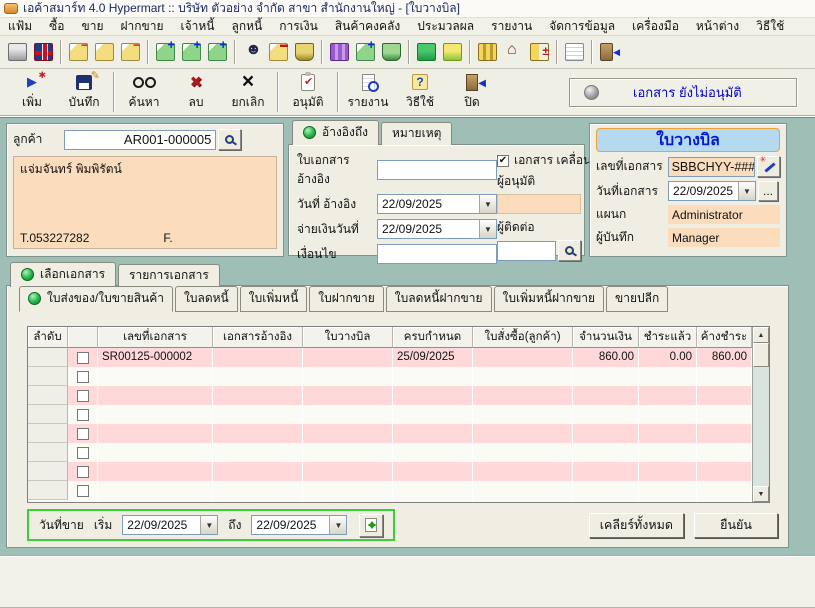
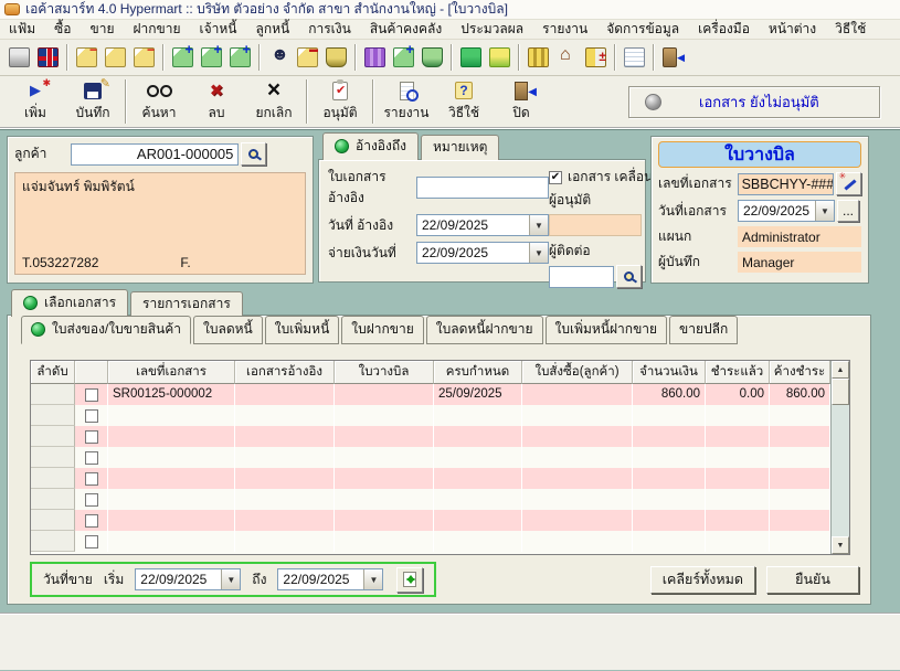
  เอค้าสมาร์ท 4.0 Hypermart :: บริษัท ตัวอย่าง จำกัด สาขา สำนักงานใหญ่ - [ใบวางบิล]
  แฟ้ม
  ซื้อ
  ขาย
  ฝากขาย
  เจ้าหนี้
  ลูกหนี้
  การเงิน
  สินค้าคงคลัง
  ประมวลผล
  รายงาน
  จัดการข้อมูล
  เครื่องมือ
  หน้าต่าง
  วิธีใช้
  เพิ่ม
  บันทึก
  ค้นหา
  ลบ
  ยกเลิก
  อนุมัติ
  รายงาน
  วิธีใช้
  ปิด
  เอกสาร ยังไม่อนุมัติ
  ลูกค้า
  AR001-000005
  แจ่มจันทร์ พิมพิรัตน์
  T.053227282
  F.
  อ้างอิงถึง
  หมายเหตุ
  ใบเอกสาร อ้างอิง
  วันที่ อ้างอิง
  22/09/2025
  ▼
  จ่ายเงินวันที่
  22/09/2025
  ▼
- เงื่อนไข
  เอกสาร เคลื่อน
  ผู้อนุมัติ
  ผู้ติดต่อ
  ใบวางบิล
  เลขที่เอกสาร
  SBBCHYY-###
  วันที่เอกสาร
  22/09/2025
  ▼
  ...
  แผนก
  Administrator
  ผู้บันทึก
  Manager
  เลือกเอกสาร
  รายการเอกสาร
  ใบส่งของ/ใบขายสินค้า
  ใบลดหนี้
  ใบเพิ่มหนี้
  ใบฝากขาย
  ใบลดหนี้ฝากขาย
  ใบเพิ่มหนี้ฝากขาย
  ขายปลีก
  ลำดับ
  เลขที่เอกสาร
  เอกสารอ้างอิง
  ใบวางบิล
  ครบกำหนด
  ใบสั่งซื้อ(ลูกค้า)
  จำนวนเงิน
  ชำระแล้ว
  ค้างชำระ
  SR00125-000002
  25/09/2025
  860.00
  0.00
  860.00
  วันที่ขาย
  เริ่ม
  22/09/2025
  ▼
  ถึง
  22/09/2025
  ▼
  เคลียร์ทั้งหมด
  ยืนยัน
